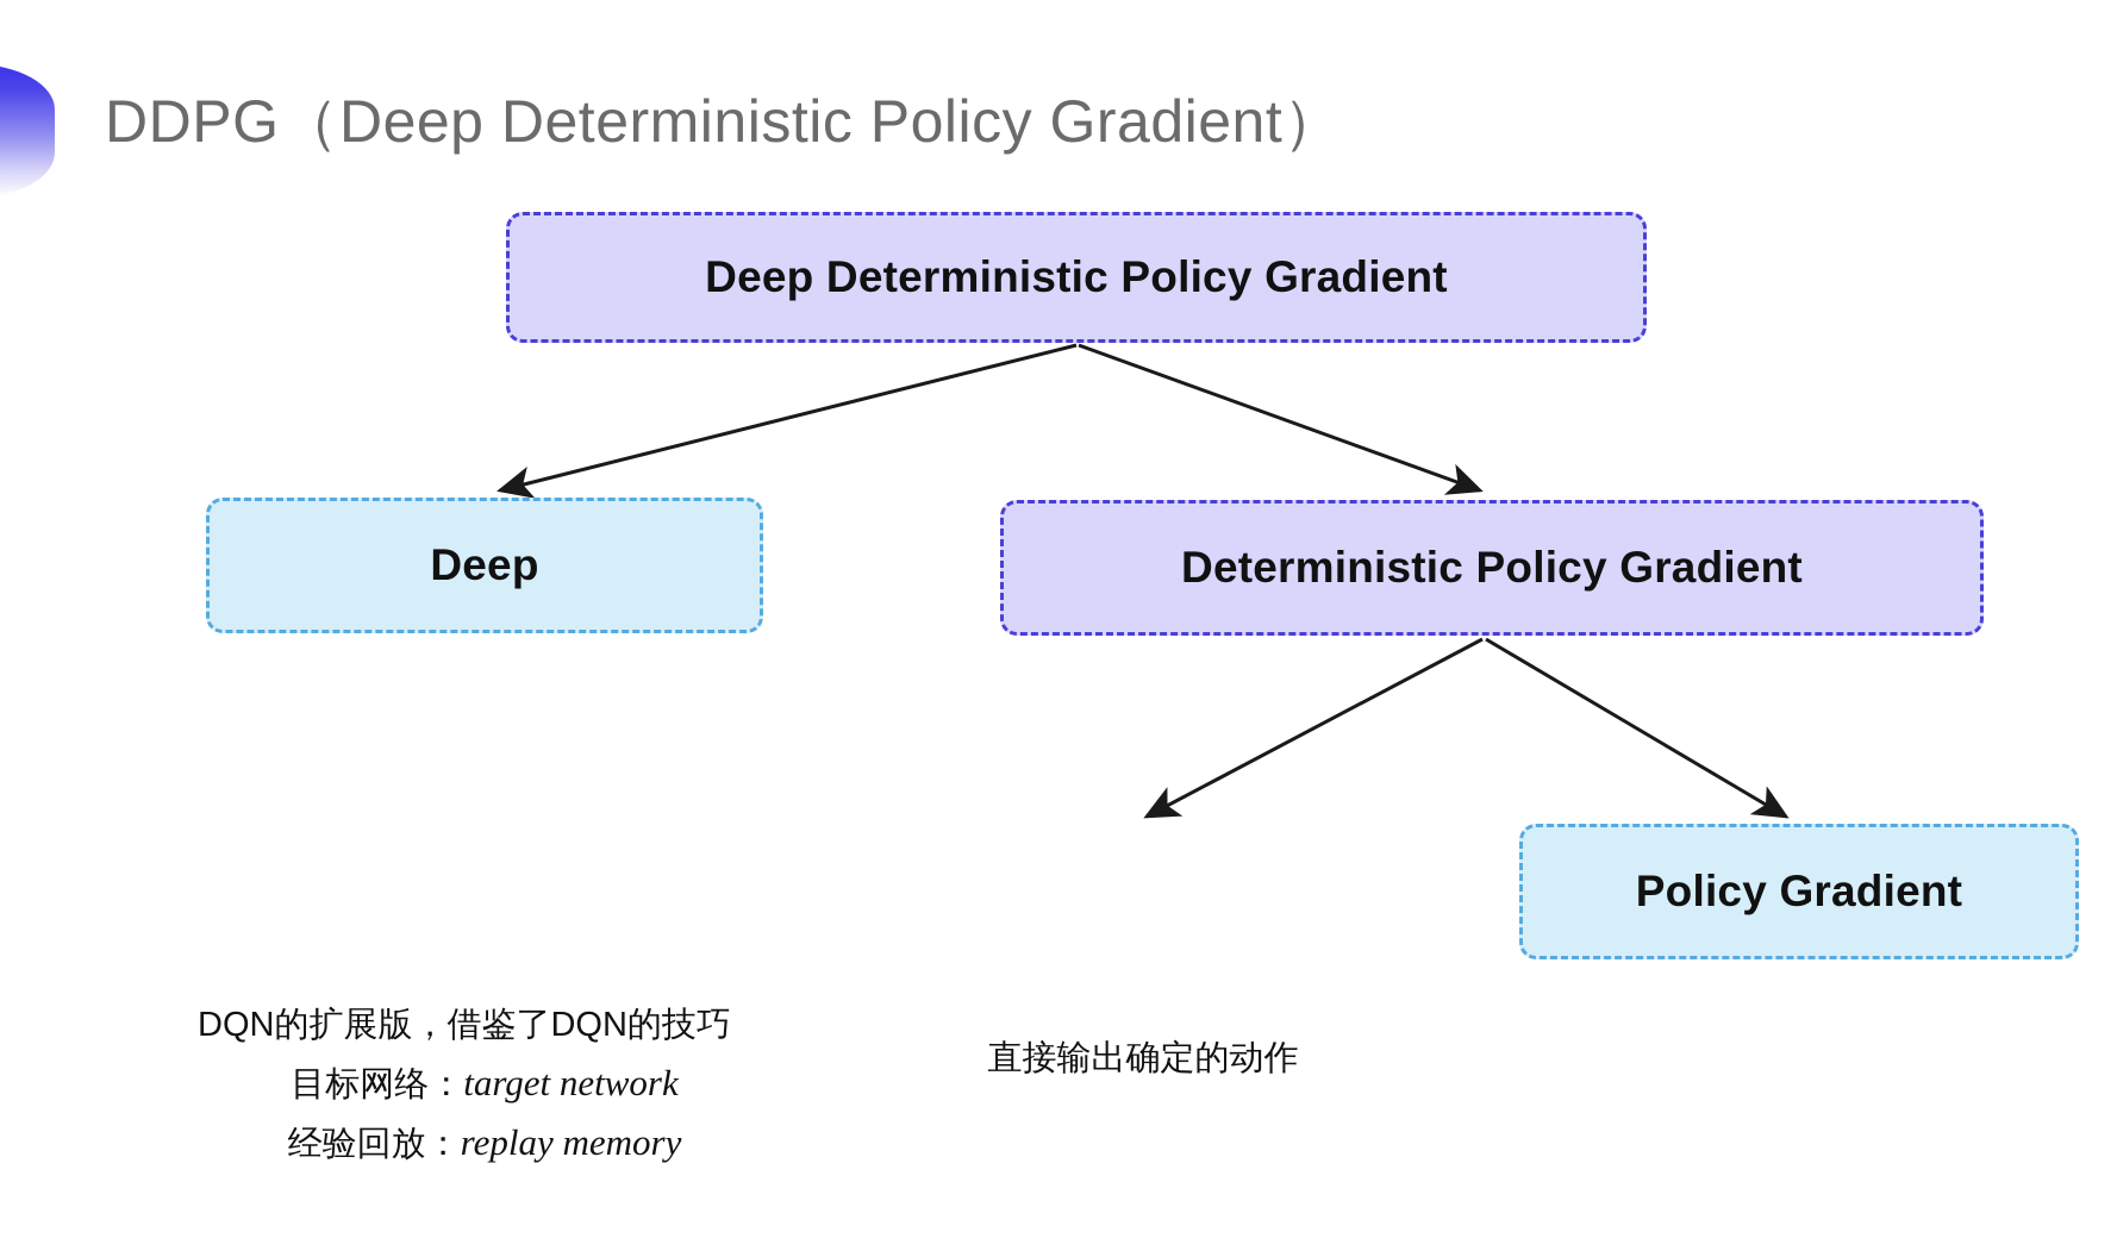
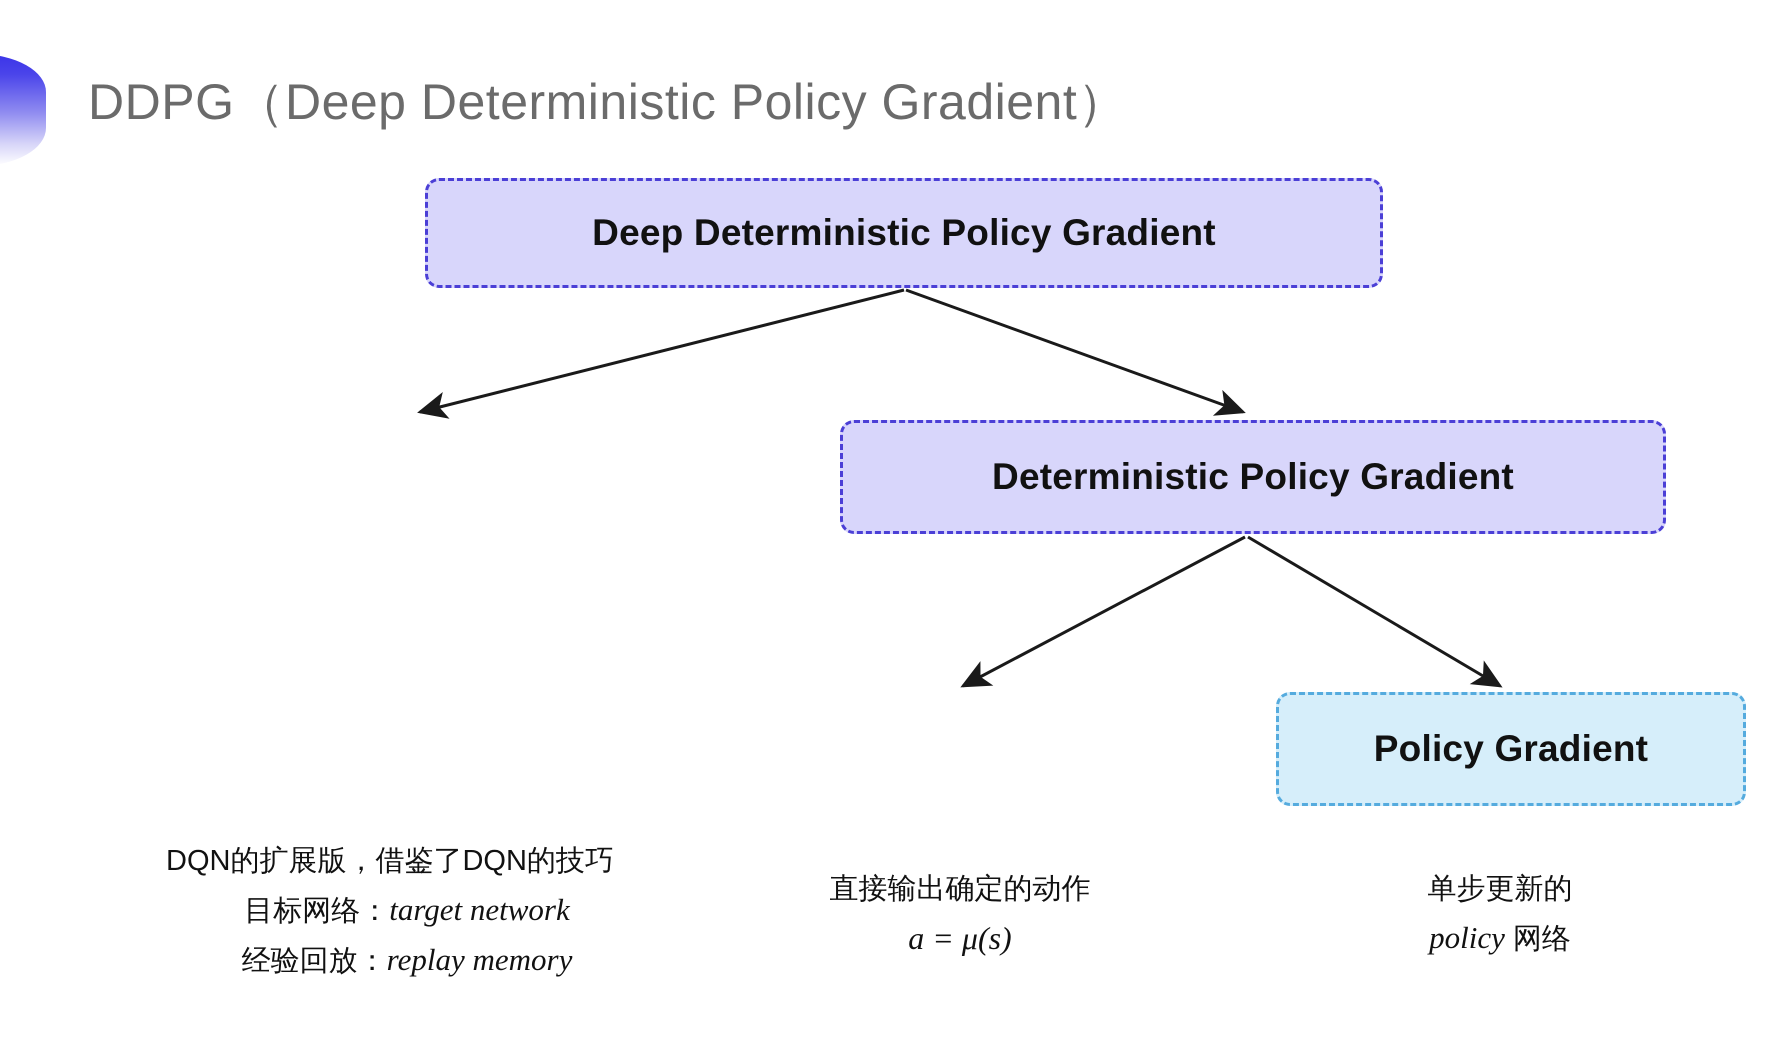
  DDPG（Deep Deterministic Policy Gradient）
  Deep Deterministic Policy Gradient
- Deep
  Deterministic Policy Gradient
  Policy Gradient
  DQN的扩展版，借鉴了DQN的技巧
  目标网络：target network
  经验回放：replay memory
  直接输出确定的动作
+ a = μ(s)
+ 单步更新的
+ policy 网络
